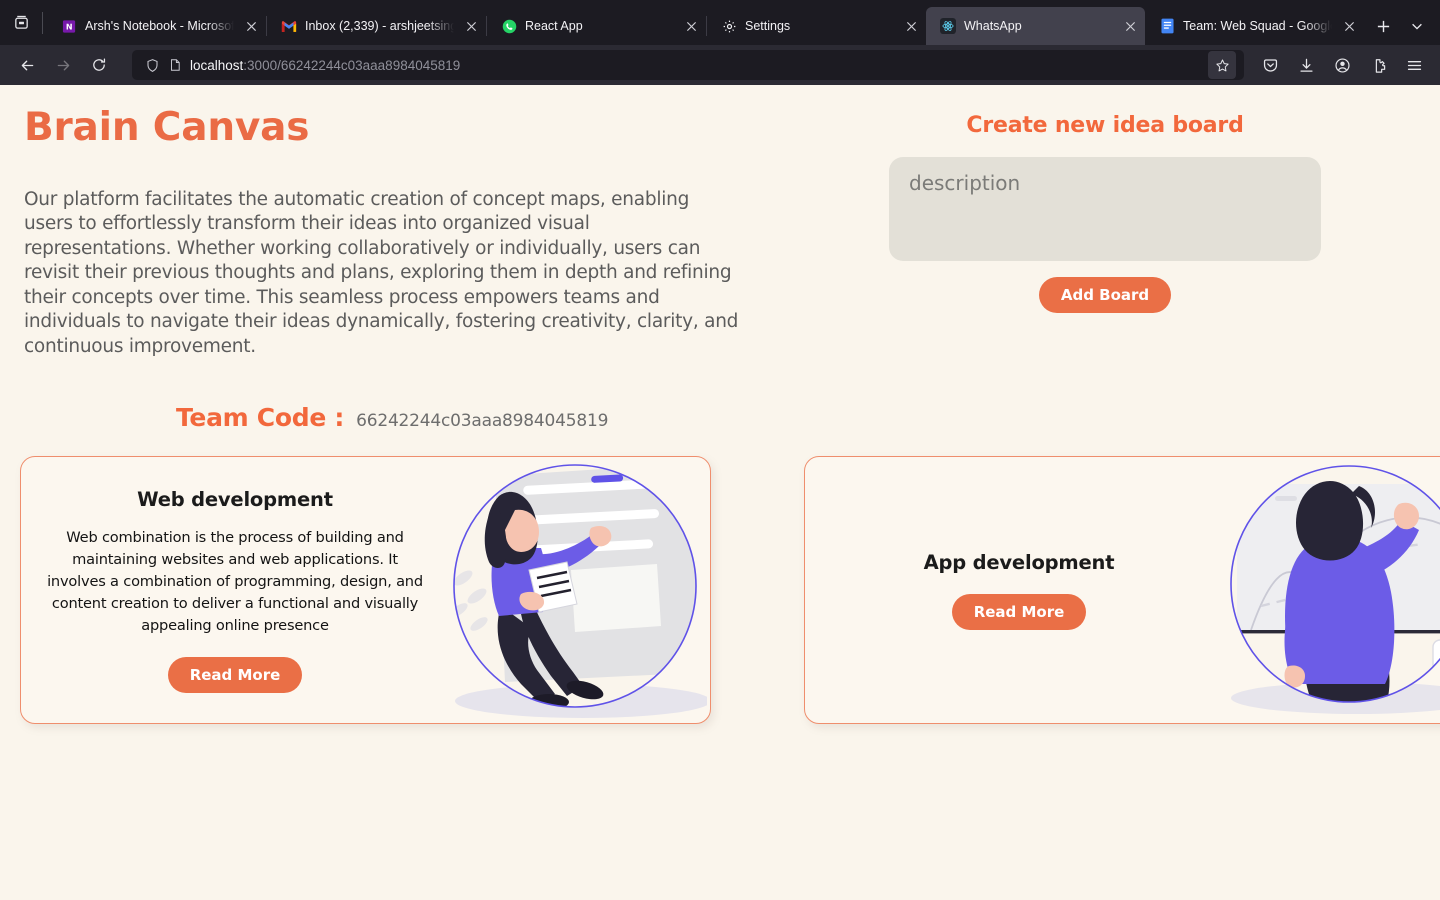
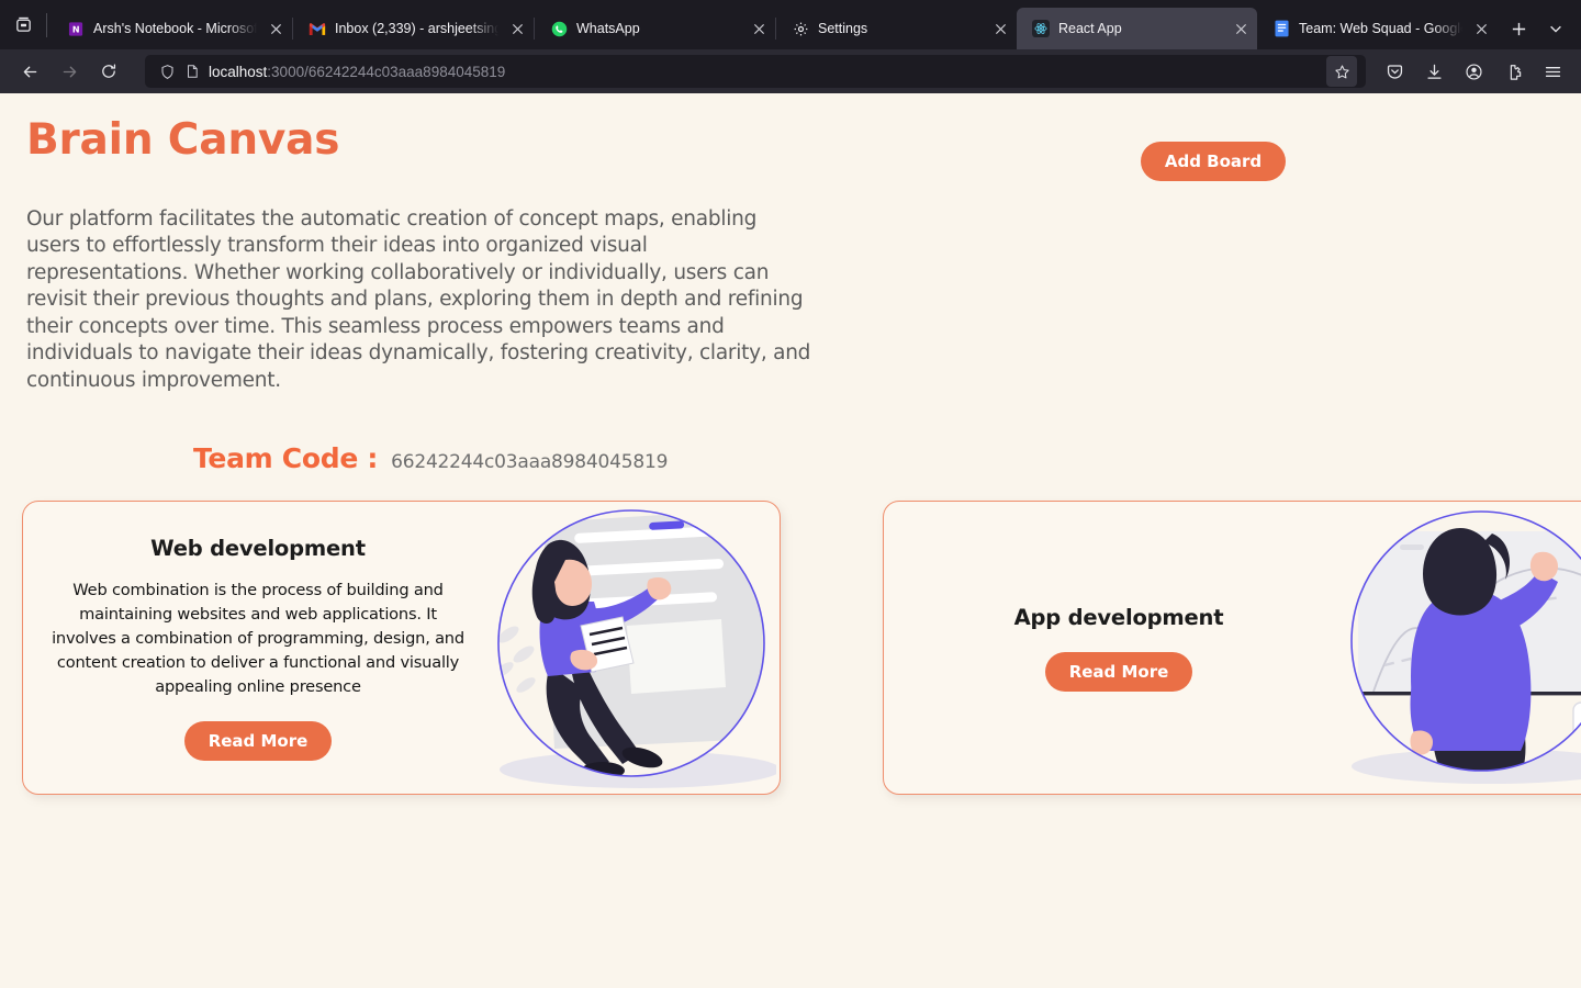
  N
  Arsh's Notebook - Microsof
  Inbox (2,339) - arshjeetsing
- React App
+ WhatsApp
  Settings
- WhatsApp
+ React App
  Team: Web Squad - Googl
  localhost:3000/66242244c03aaa8984045819
  Brain Canvas
  Our platform facilitates the automatic creation of concept maps, enabling users to effortlessly transform their ideas into organized visual representations. Whether working collaboratively or individually, users can revisit their previous thoughts and plans, exploring them in depth and refining their concepts over time. This seamless process empowers teams and individuals to navigate their ideas dynamically, fostering creativity, clarity, and continuous improvement.
  Team Code :
  66242244c03aaa8984045819
- Create new idea board
- description
  Add Board
  Web development
  Web combination is the process of building and maintaining websites and web applications. It involves a combination of programming, design, and content creation to deliver a functional and visually appealing online presence
  Read More
  App development
  Read More
